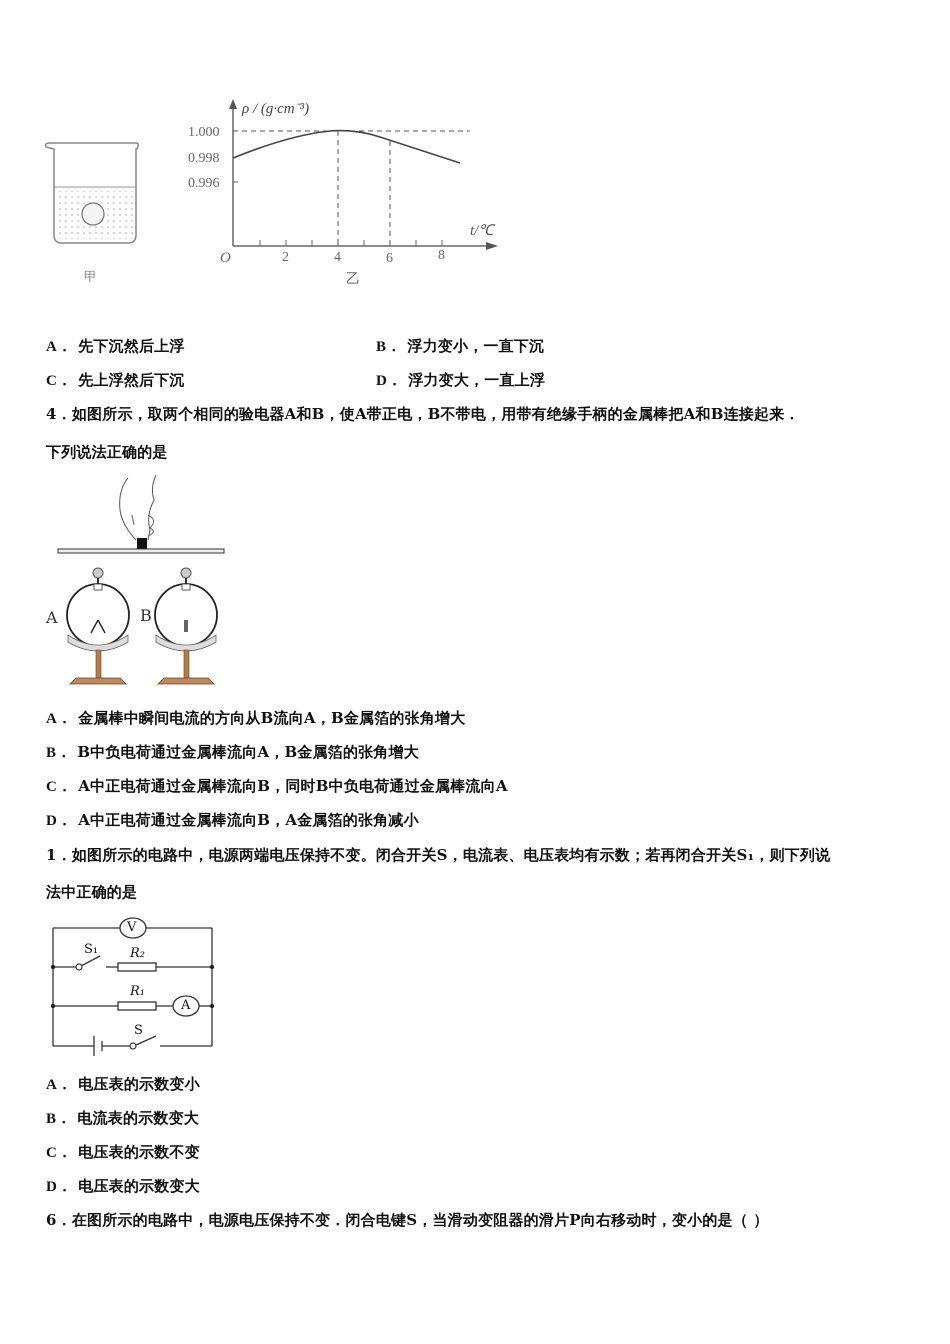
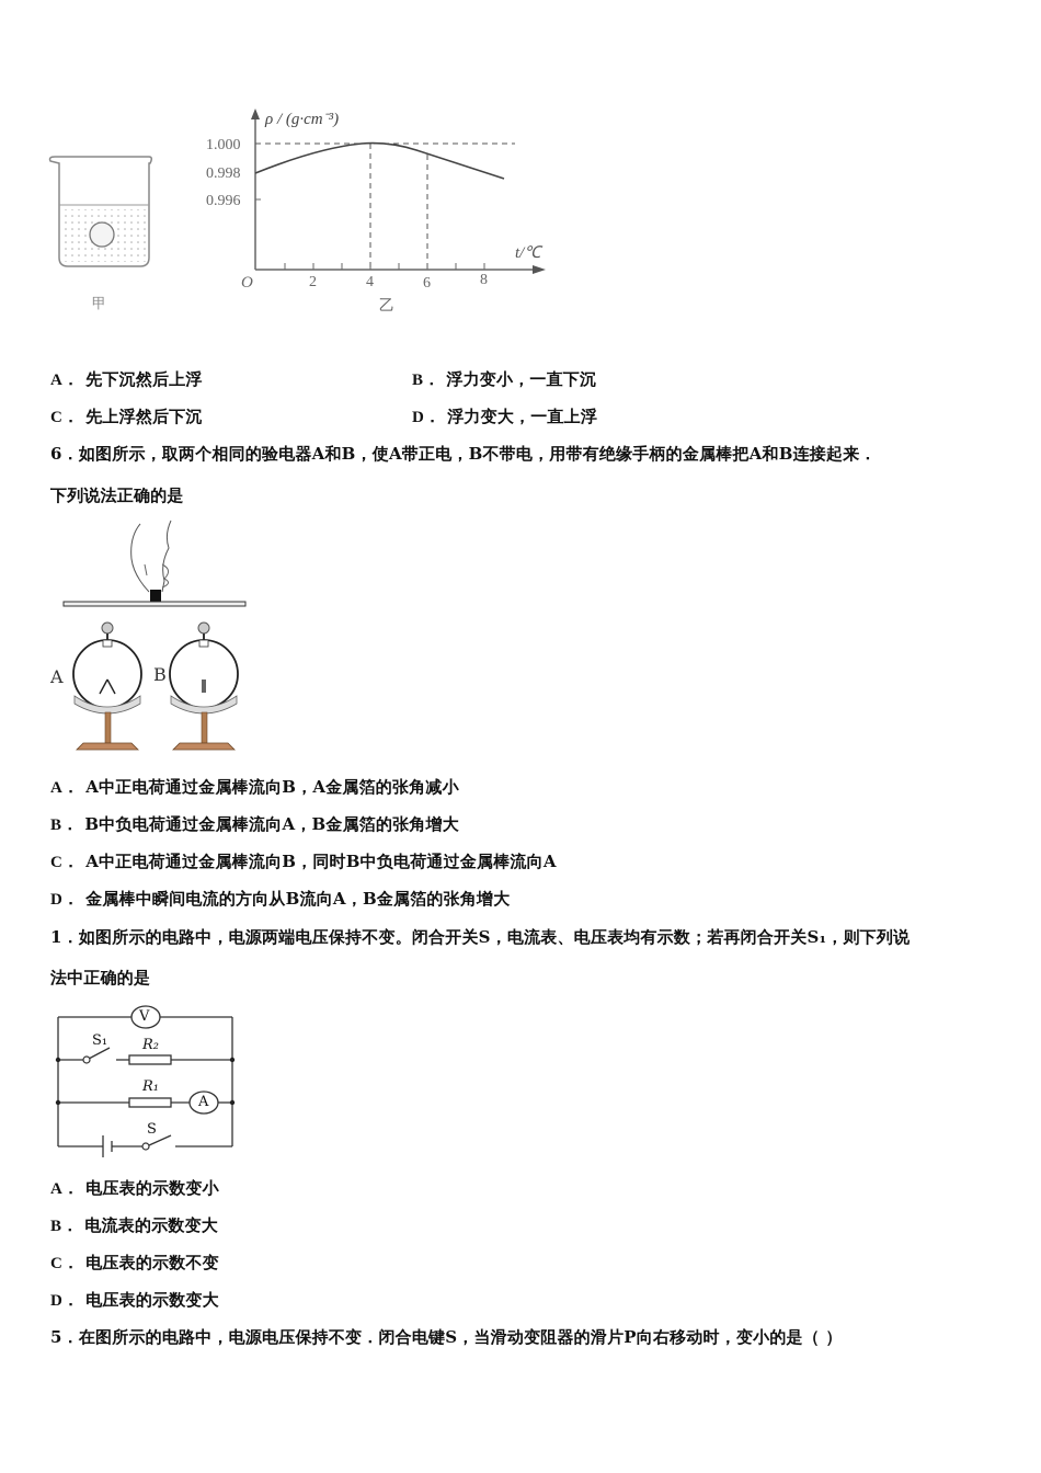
  甲
  ρ / (g·cm⁻³)
  1.000
  0.998
  0.996
  t/℃
  O
  2
  4
  6
  8
  乙
  A． 先下沉然后上浮
  B． 浮力变小，一直下沉
  C． 先上浮然后下沉
  D． 浮力变大，一直上浮
- 4．如图所示，取两个相同的验电器A和B，使A带正电，B不带电，用带有绝缘手柄的金属棒把A和B连接起来．
+ 6．如图所示，取两个相同的验电器A和B，使A带正电，B不带电，用带有绝缘手柄的金属棒把A和B连接起来．
  下列说法正确的是
  A
  B
- A． 金属棒中瞬间电流的方向从B流向A，B金属箔的张角增大
+ A． A中正电荷通过金属棒流向B，A金属箔的张角减小
  B． B中负电荷通过金属棒流向A，B金属箔的张角增大
  C． A中正电荷通过金属棒流向B，同时B中负电荷通过金属棒流向A
- D． A中正电荷通过金属棒流向B，A金属箔的张角减小
+ D． 金属棒中瞬间电流的方向从B流向A，B金属箔的张角增大
  1．如图所示的电路中，电源两端电压保持不变。闭合开关S，电流表、电压表均有示数；若再闭合开关S₁，则下列说
  法中正确的是
  V
  A
  S₁
  R₂
  R₁
  S
  A． 电压表的示数变小
  B． 电流表的示数变大
  C． 电压表的示数不变
  D． 电压表的示数变大
- 6．在图所示的电路中，电源电压保持不变．闭合电键S，当滑动变阻器的滑片P向右移动时，变小的是（ ）
+ 5．在图所示的电路中，电源电压保持不变．闭合电键S，当滑动变阻器的滑片P向右移动时，变小的是（ ）
